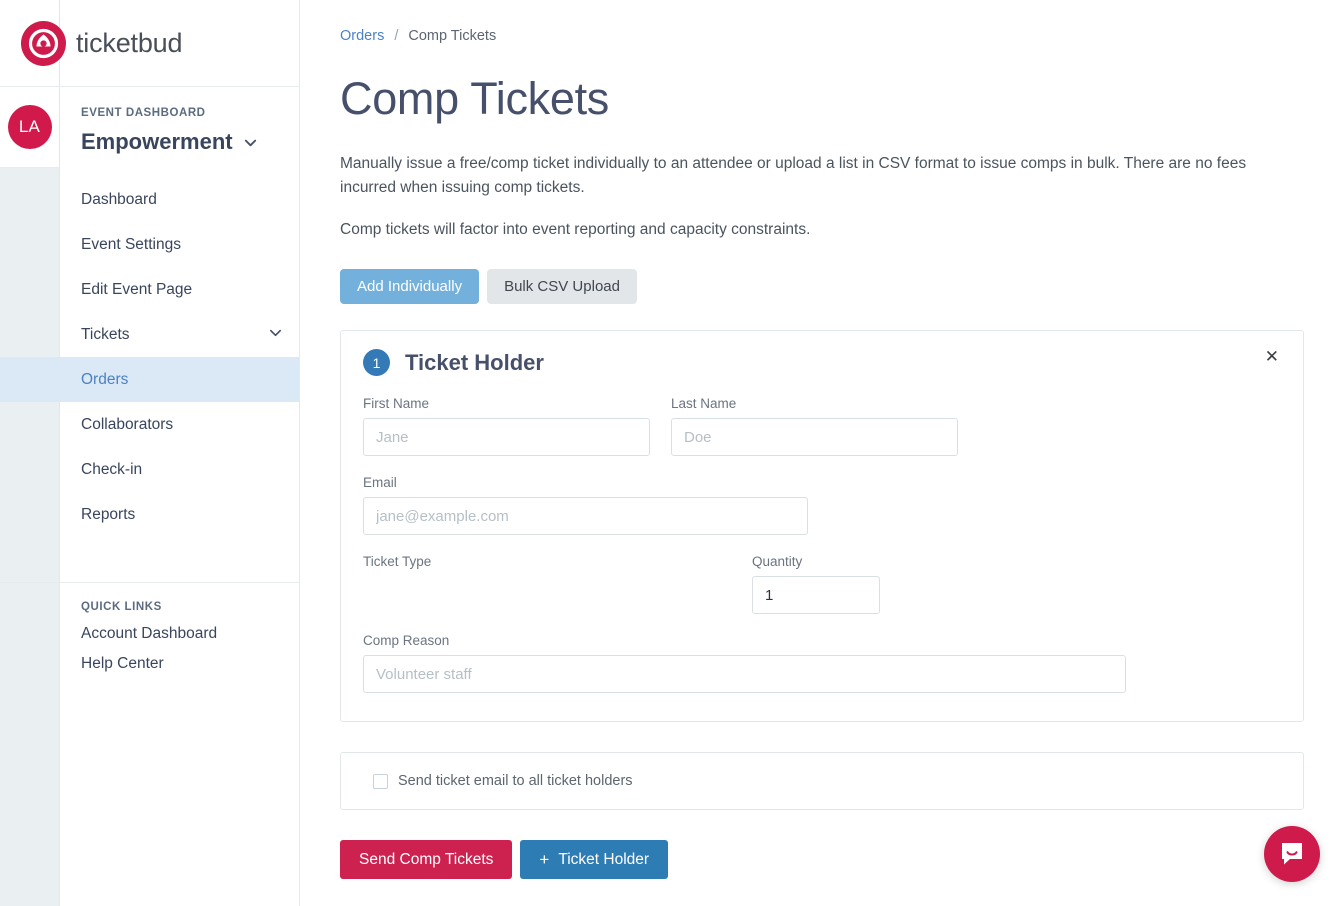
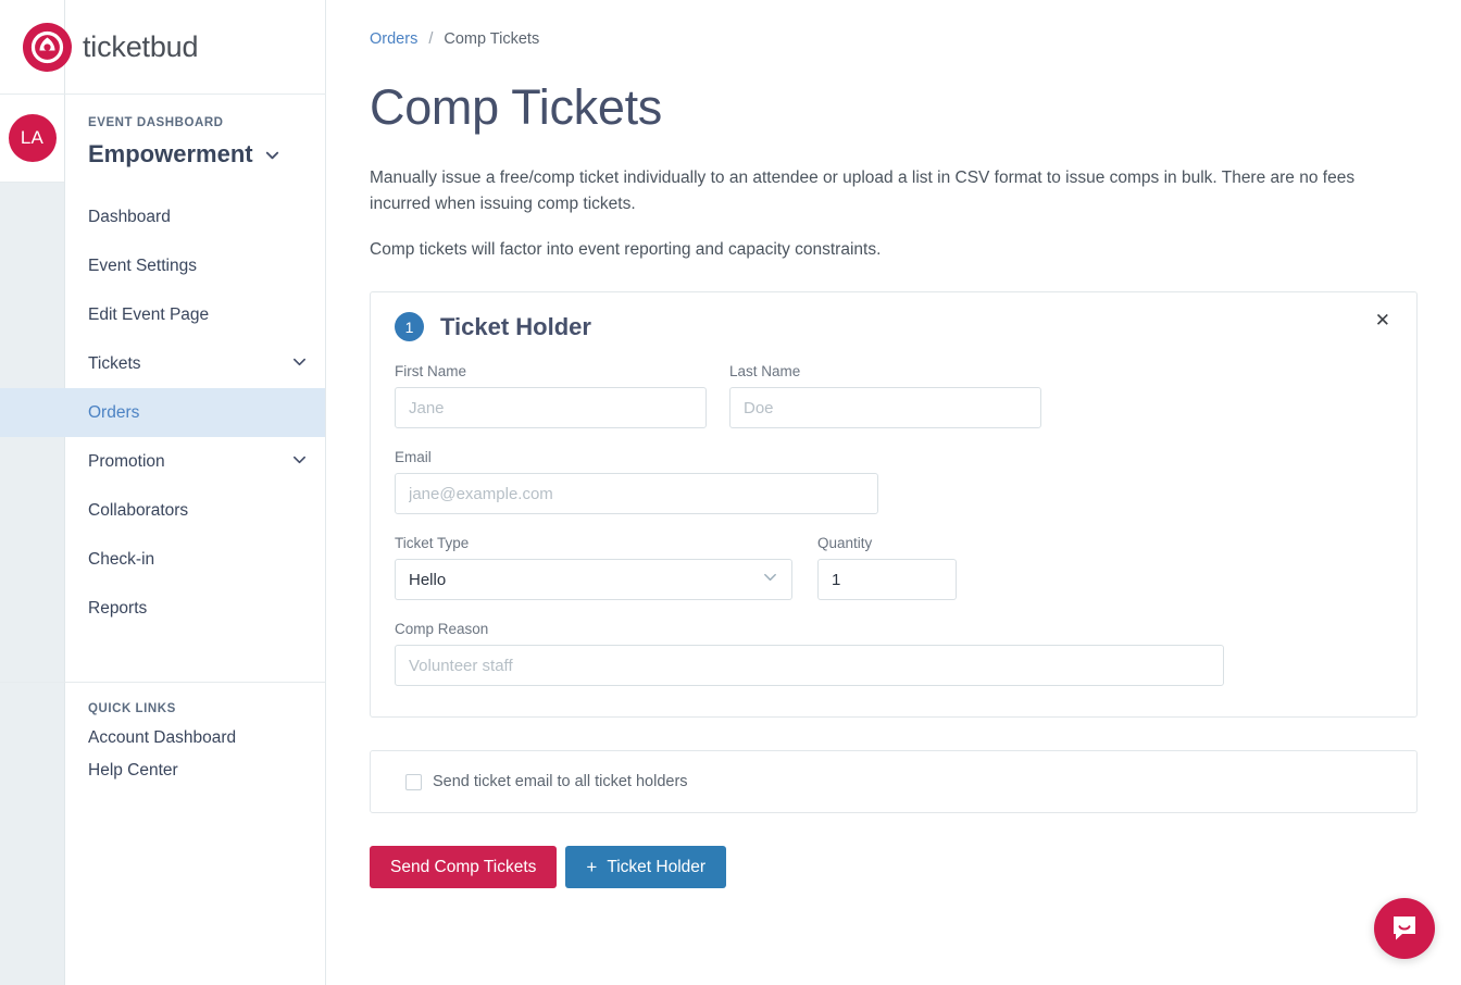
  LA
  ticketbud
  EVENT DASHBOARD
  Empowerment
  Dashboard
  Event Settings
  Edit Event Page
  Tickets
  Orders
+ Promotion
  Collaborators
  Check-in
  Reports
  QUICK LINKS
  Account Dashboard
  Help Center
  Orders
  /
  Comp Tickets
  Comp Tickets
  Manually issue a free/comp ticket individually to an attendee or upload a list in CSV format to issue comps in bulk. There are no fees incurred when issuing comp tickets.
  Comp tickets will factor into event reporting and capacity constraints.
- Add Individually
- Bulk CSV Upload
  1
  Ticket Holder
  ✕
  First Name
  Jane
  Last Name
  Doe
  Email
  jane@example.com
  Ticket Type
+ Hello
  Quantity
  1
  Comp Reason
  Volunteer staff
  Send ticket email to all ticket holders
  Send Comp Tickets
  +
  Ticket Holder
